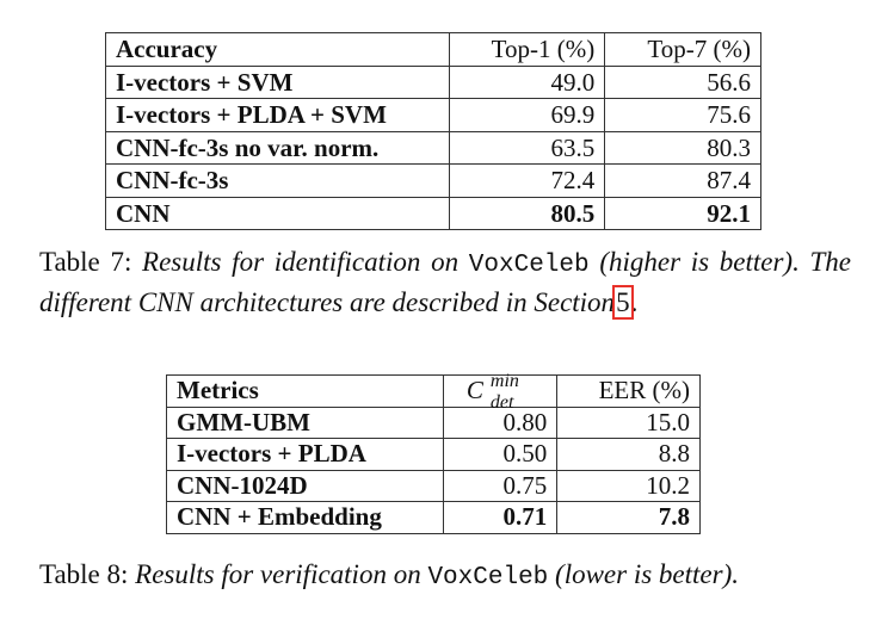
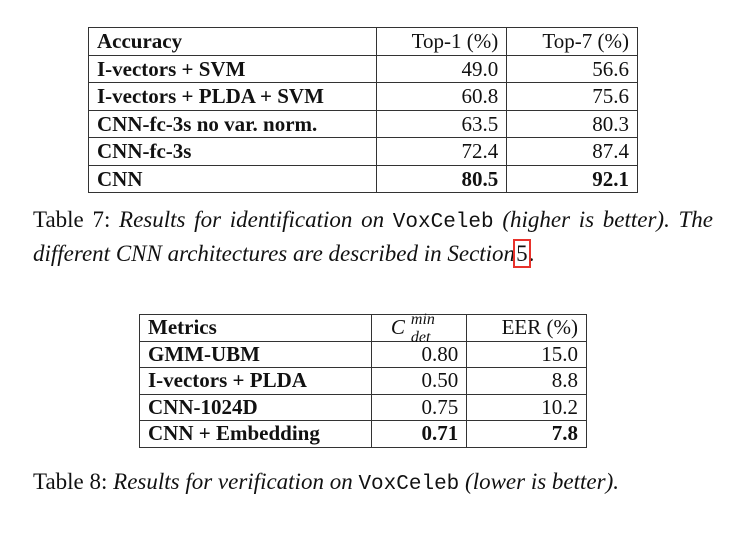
  Accuracy	Top-1 (%)	Top-7 (%)
  I-vectors + SVM	49.0	56.6
- I-vectors + PLDA + SVM	69.9	75.6
+ I-vectors + PLDA + SVM	60.8	75.6
  CNN-fc-3s no var. norm.	63.5	80.3
  CNN-fc-3s	72.4	87.4
  CNN	80.5	92.1
  Table 7: Results for identification on VoxCeleb (higher is better). The different CNN architectures are described in Section5.
  Metrics	C mindet	EER (%)
  GMM-UBM	0.80	15.0
  I-vectors + PLDA	0.50	8.8
  CNN-1024D	0.75	10.2
  CNN + Embedding	0.71	7.8
  Table 8: Results for verification on VoxCeleb (lower is better).
